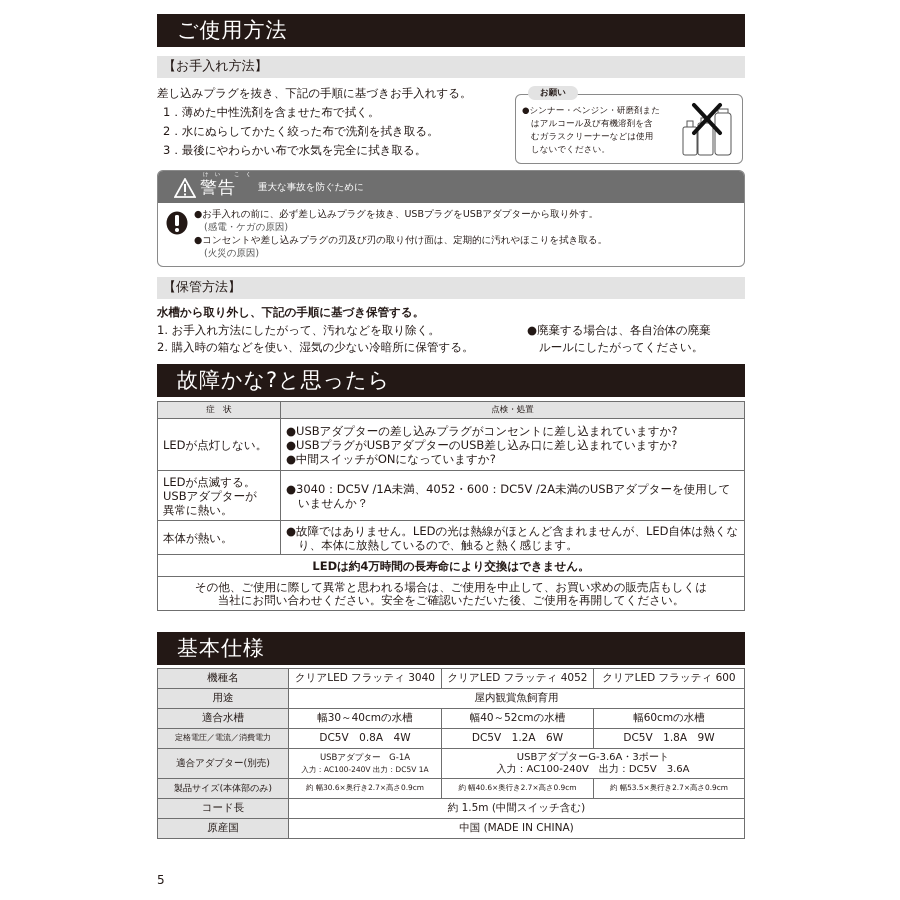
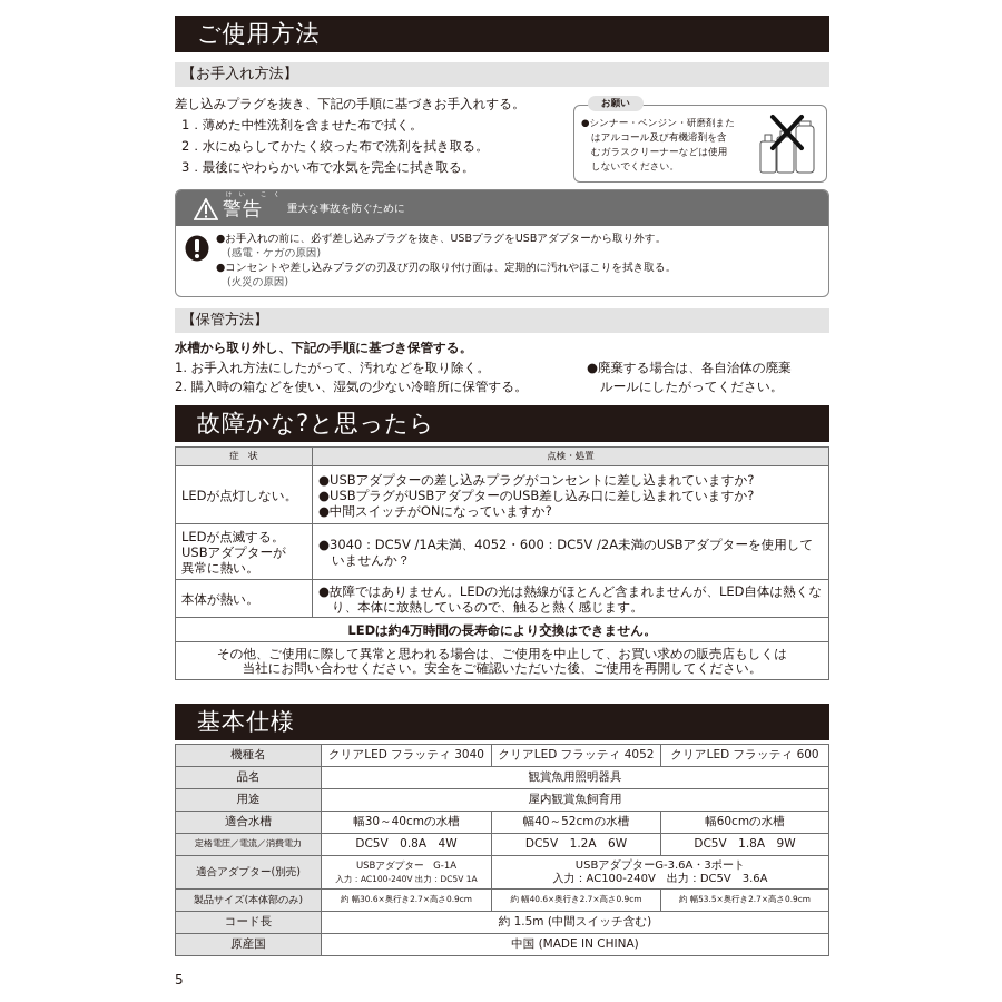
  ご使用方法
  【お手入れ方法】
  差し込みプラグを抜き、下記の手順に基づきお手入れする。
  1．薄めた中性洗剤を含ませた布で拭く。
  2．水にぬらしてかたく絞った布で洗剤を拭き取る。
  3．最後にやわらかい布で水気を完全に拭き取る。
  お願い
  ●シンナー・ベンジン・研磨剤また
  はアルコール及び有機溶剤を含
  むガラスクリーナーなどは使用
  しないでください。
  警告
  重大な事故を防ぐために
  ●お手入れの前に、必ず差し込みプラグを抜き、USBプラグをUSBアダプターから取り外す。
  (感電・ケガの原因)
  ●コンセントや差し込みプラグの刃及び刃の取り付け面は、定期的に汚れやほこりを拭き取る。
  (火災の原因)
  【保管方法】
  水槽から取り外し、下記の手順に基づき保管する。
  1. お手入れ方法にしたがって、汚れなどを取り除く。
  2. 購入時の箱などを使い、湿気の少ない冷暗所に保管する。
  ●廃棄する場合は、各自治体の廃棄
  ルールにしたがってください。
  故障かな?と思ったら
  症 状	点検・処置
  LEDが点灯しない。	●USBアダプターの差し込みプラグがコンセントに差し込まれていますか? ●USBプラグがUSBアダプターのUSB差し込み口に差し込まれていますか? ●中間スイッチがONになっていますか?
  LEDが点滅する。 USBアダプターが 異常に熱い。	●3040：DC5V /1A未満、4052・600：DC5V /2A未満のUSBアダプターを使用していませんか？
  本体が熱い。	●故障ではありません。LEDの光は熱線がほとんど含まれませんが、LED自体は熱くなり、本体に放熱しているので、触ると熱く感じます。
  LEDは約4万時間の長寿命により交換はできません。
  その他、ご使用に際して異常と思われる場合は、ご使用を中止して、お買い求めの販売店もしくは 当社にお問い合わせください。安全をご確認いただいた後、ご使用を再開してください。
  基本仕様
  機種名	クリアLED フラッティ 3040	クリアLED フラッティ 4052	クリアLED フラッティ 600
+ 品名	観賞魚用照明器具
  用途	屋内観賞魚飼育用
  適合水槽	幅30～40cmの水槽	幅40～52cmの水槽	幅60cmの水槽
  定格電圧／電流／消費電力	DC5V 0.8A 4W	DC5V 1.2A 6W	DC5V 1.8A 9W
  適合アダプター(別売)	USBアダプター G-1A 入力：AC100-240V 出力：DC5V 1A	USBアダプターG-3.6A・3ポート 入力：AC100-240V 出力：DC5V 3.6A
  製品サイズ(本体部のみ)	約 幅30.6×奥行き2.7×高さ0.9cm	約 幅40.6×奥行き2.7×高さ0.9cm	約 幅53.5×奥行き2.7×高さ0.9cm
  コード長	約 1.5m (中間スイッチ含む)
  原産国	中国 (MADE IN CHINA)
  5
